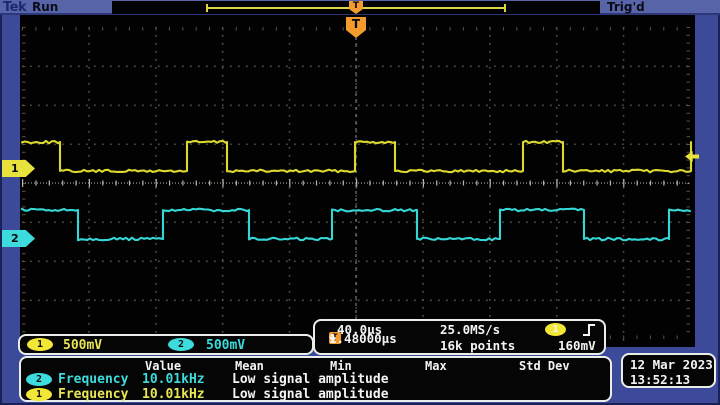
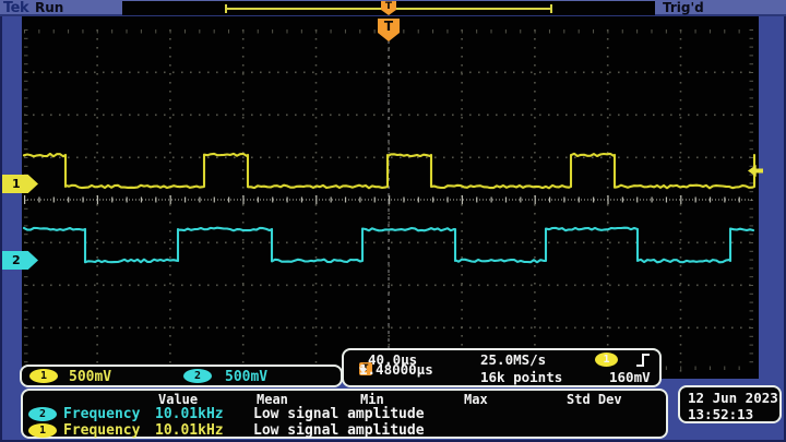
  Tek
  Run
  T
  Trig'd
  T
  1
  2
  1
  500mV
  2
  500mV
  40.0µs
  25.0MS/s
  1
  T
  →
  ▼
  1.48000µs
  16k points
  160mV
  Value
  Mean
  Min
  Max
  Std Dev
  2
  Frequency
  10.01kHz
  Low signal amplitude
  1
  Frequency
  10.01kHz
  Low signal amplitude
- 12 Mar 2023
+ 12 Jun 2023
  13:52:13
